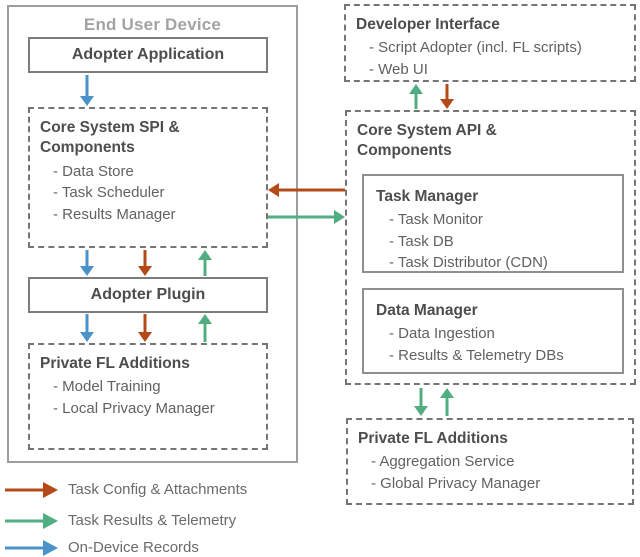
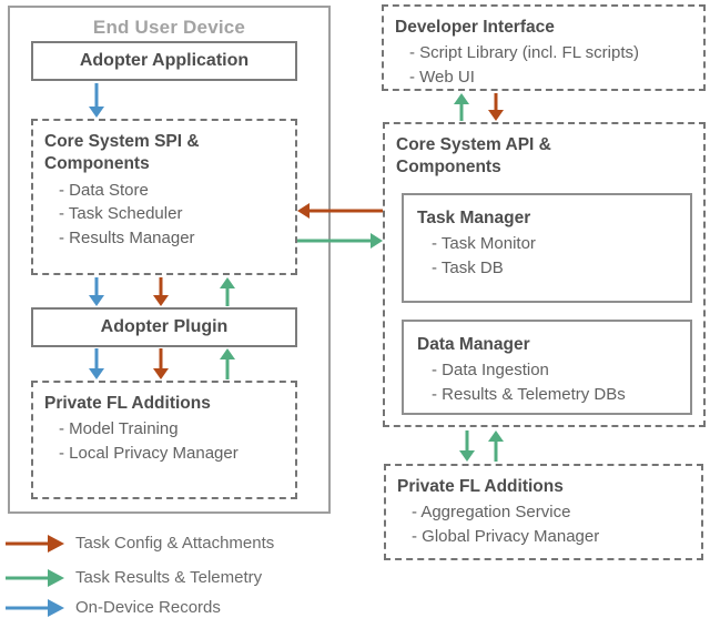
  End User Device
  Adopter Application
  Core System SPI &
  Components
  - Data Store
  - Task Scheduler
  - Results Manager
  Adopter Plugin
  Private FL Additions
  - Model Training
  - Local Privacy Manager
  Developer Interface
- - Script Adopter (incl. FL scripts)
+ - Script Library (incl. FL scripts)
  - Web UI
  Core System API &
  Components
  Task Manager
  - Task Monitor
  - Task DB
- - Task Distributor (CDN)
  Data Manager
  - Data Ingestion
  - Results & Telemetry DBs
  Private FL Additions
  - Aggregation Service
  - Global Privacy Manager
  Task Config & Attachments
  Task Results & Telemetry
  On-Device Records
